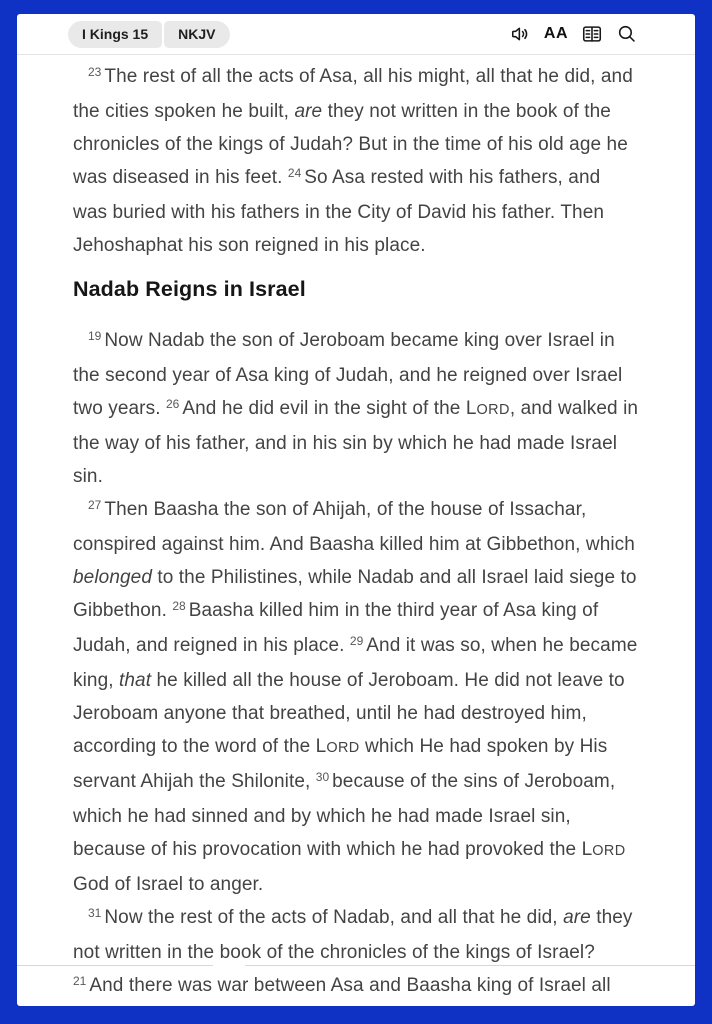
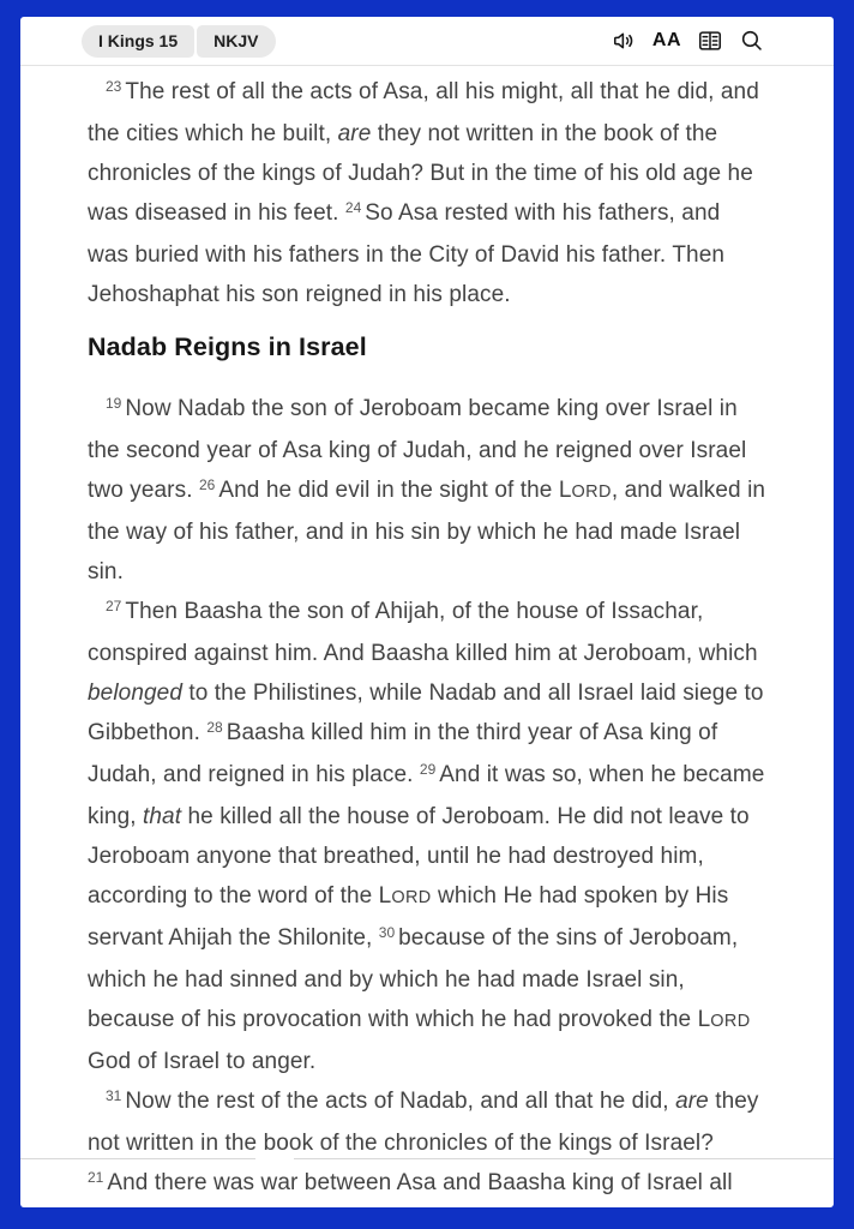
  I Kings 15
  NKJV
  AA
- 23 The rest of all the acts of Asa, all his might, all that he did, and the cities spoken he built, are they not written in the book of the chronicles of the kings of Judah? But in the time of his old age he was diseased in his feet. 24 So Asa rested with his fathers, and was buried with his fathers in the City of David his father. Then Jehoshaphat his son reigned in his place.
+ 23 The rest of all the acts of Asa, all his might, all that he did, and the cities which he built, are they not written in the book of the chronicles of the kings of Judah? But in the time of his old age he was diseased in his feet. 24 So Asa rested with his fathers, and was buried with his fathers in the City of David his father. Then Jehoshaphat his son reigned in his place.
  Nadab Reigns in Israel
  19 Now Nadab the son of Jeroboam became king over Israel in the second year of Asa king of Judah, and he reigned over Israel two years. 26 And he did evil in the sight of the LORD, and walked in the way of his father, and in his sin by which he had made Israel sin.
- 27 Then Baasha the son of Ahijah, of the house of Issachar, conspired against him. And Baasha killed him at Gibbethon, which belonged to the Philistines, while Nadab and all Israel laid siege to Gibbethon. 28 Baasha killed him in the third year of Asa king of Judah, and reigned in his place. 29 And it was so, when he became king, that he killed all the house of Jeroboam. He did not leave to Jeroboam anyone that breathed, until he had destroyed him, according to the word of the LORD which He had spoken by His servant Ahijah the Shilonite, 30 because of the sins of Jeroboam, which he had sinned and by which he had made Israel sin, because of his provocation with which he had provoked the LORD God of Israel to anger.
+ 27 Then Baasha the son of Ahijah, of the house of Issachar, conspired against him. And Baasha killed him at Jeroboam, which belonged to the Philistines, while Nadab and all Israel laid siege to Gibbethon. 28 Baasha killed him in the third year of Asa king of Judah, and reigned in his place. 29 And it was so, when he became king, that he killed all the house of Jeroboam. He did not leave to Jeroboam anyone that breathed, until he had destroyed him, according to the word of the LORD which He had spoken by His servant Ahijah the Shilonite, 30 because of the sins of Jeroboam, which he had sinned and by which he had made Israel sin, because of his provocation with which he had provoked the LORD God of Israel to anger.
  31 Now the rest of the acts of Nadab, and all that he did, are they not written in the book of the chronicles of the kings of Israel? 21 And there was war between Asa and Baasha king of Israel all
